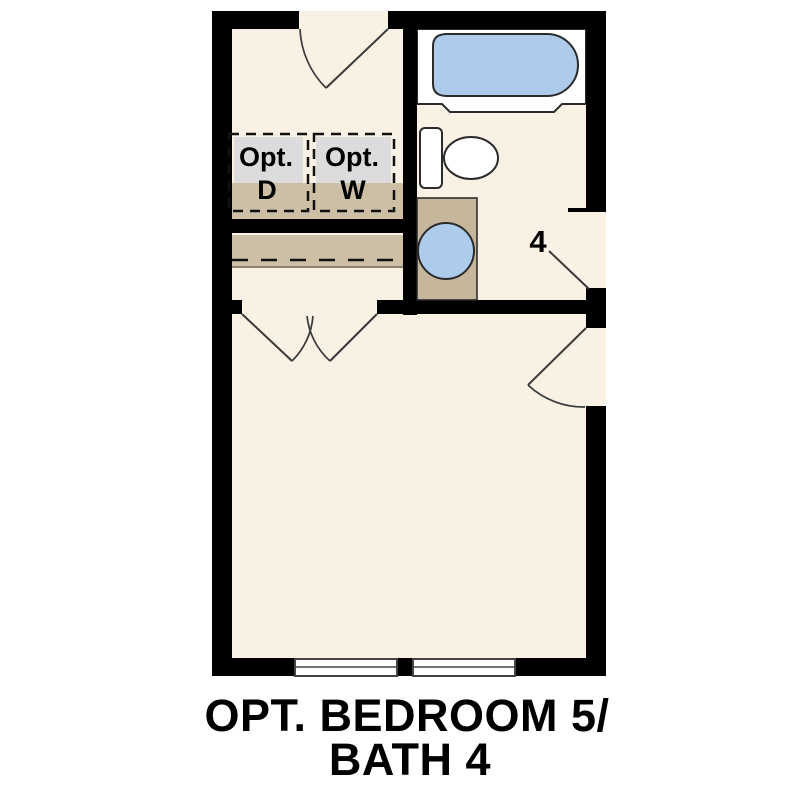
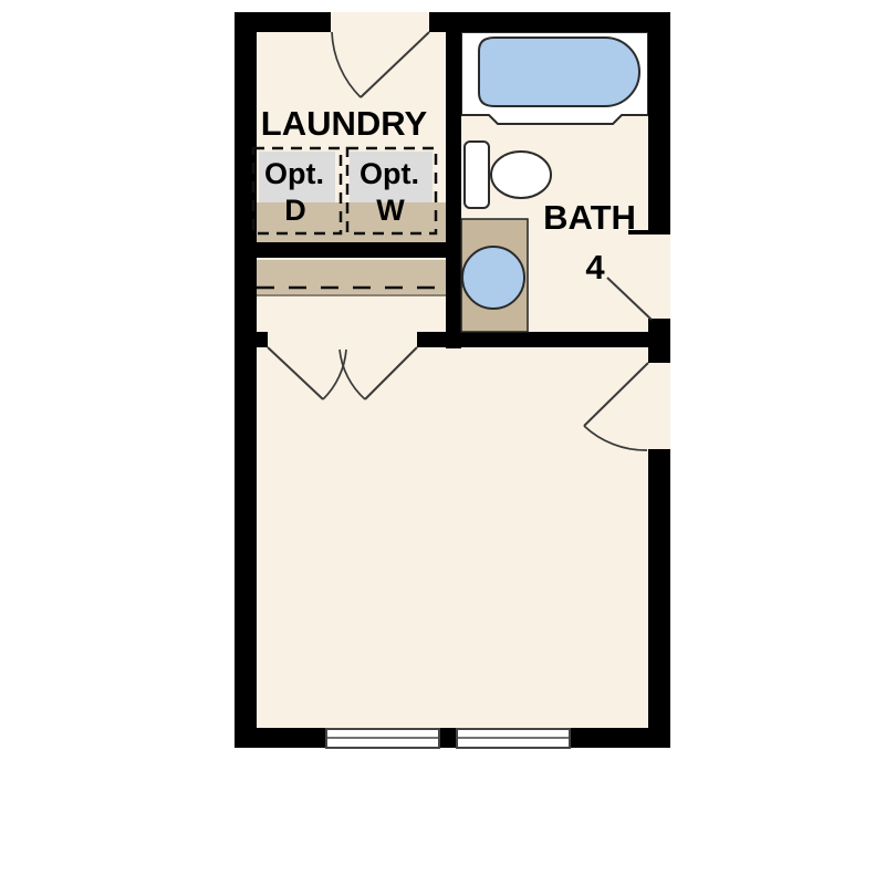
+ LAUNDRY
  Opt.
  D
  Opt.
  W
+ BATH
  4
- OPT. BEDROOM 5/
- BATH 4
